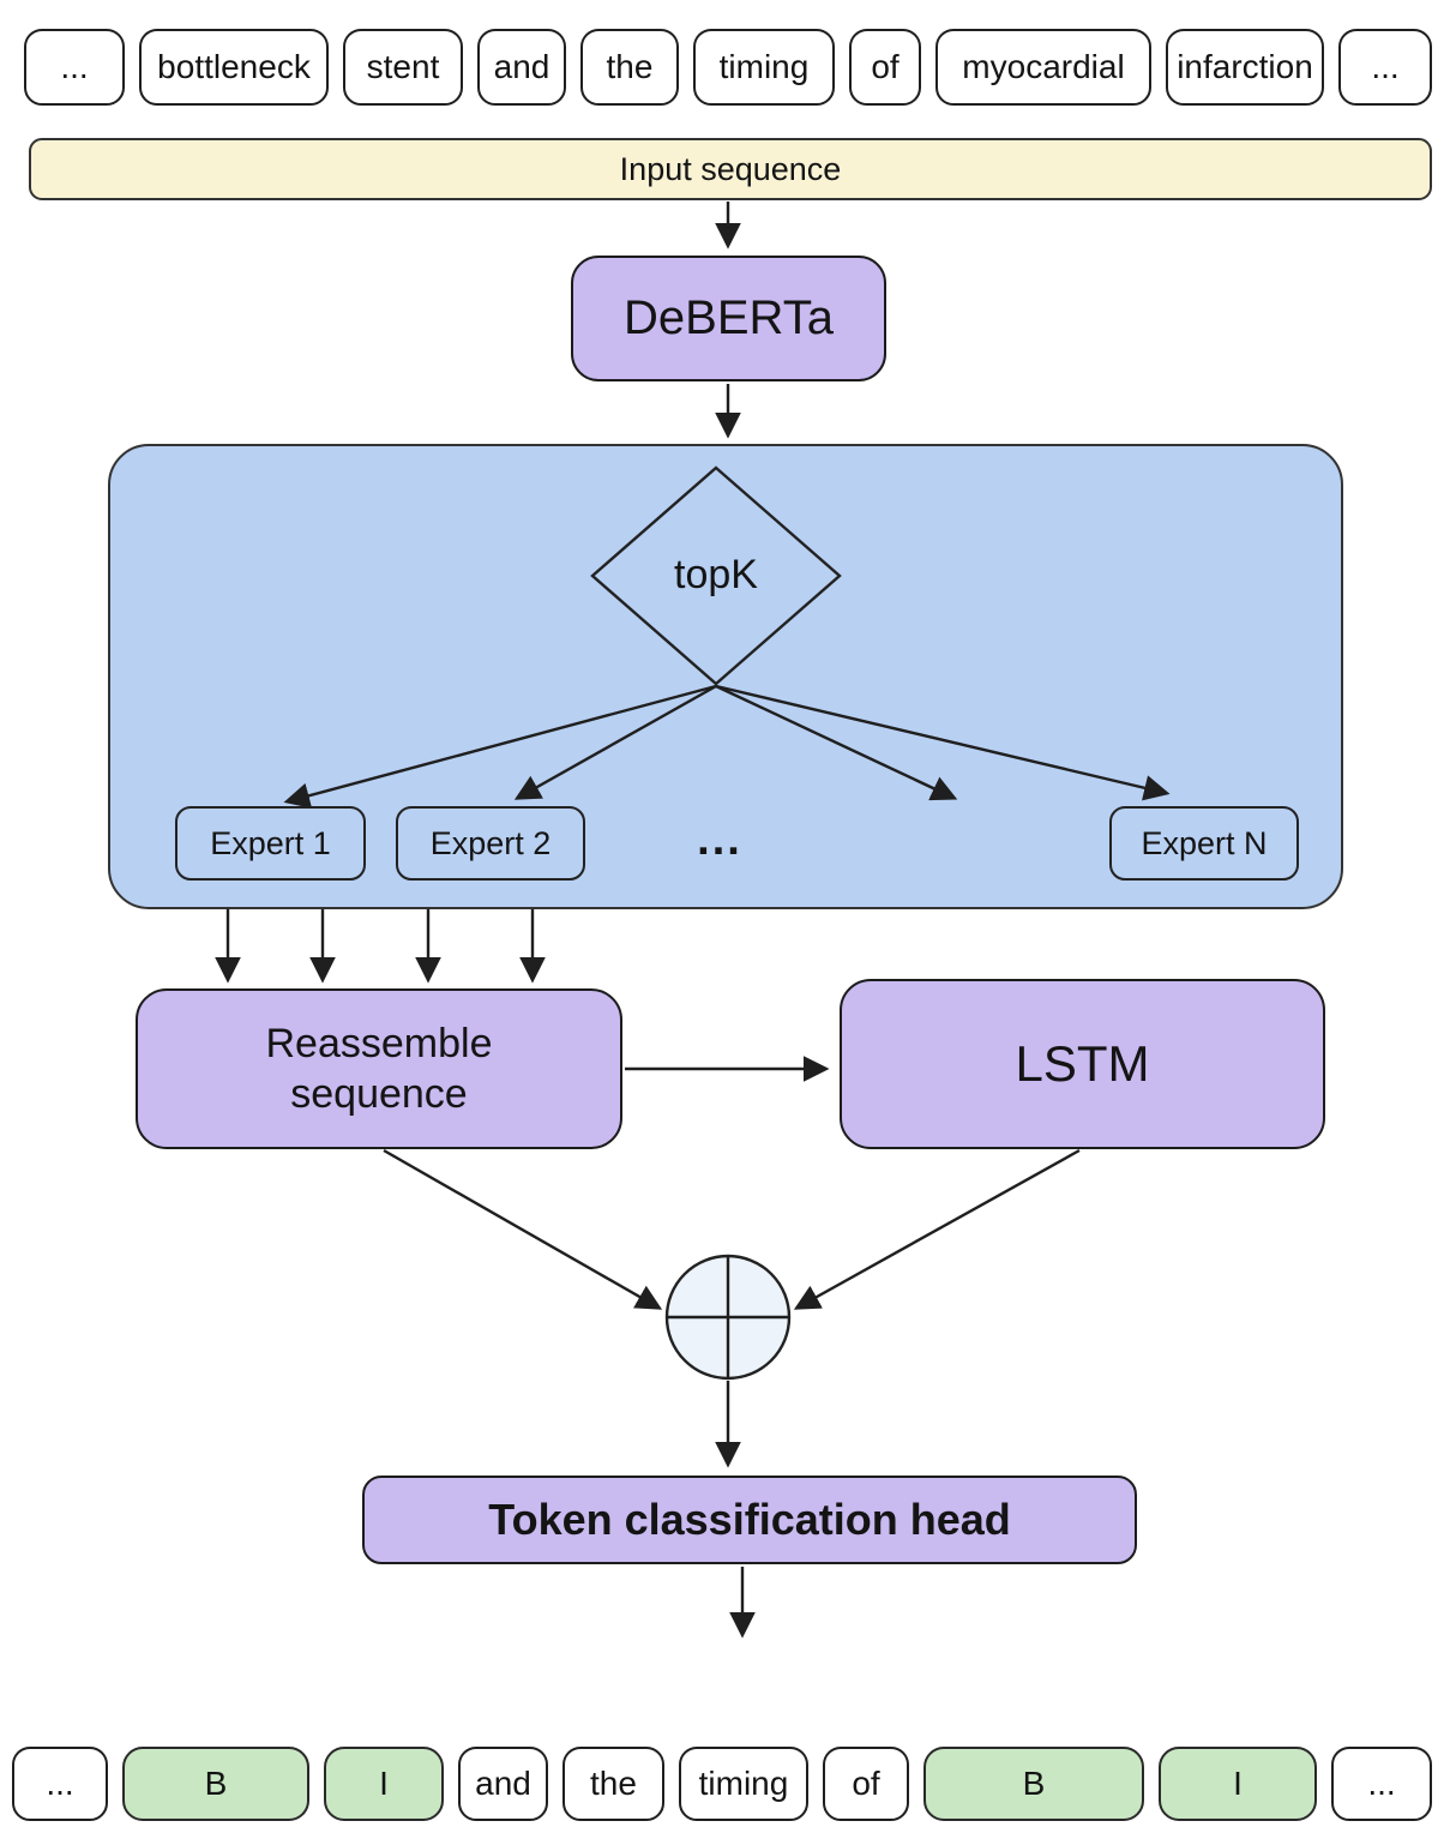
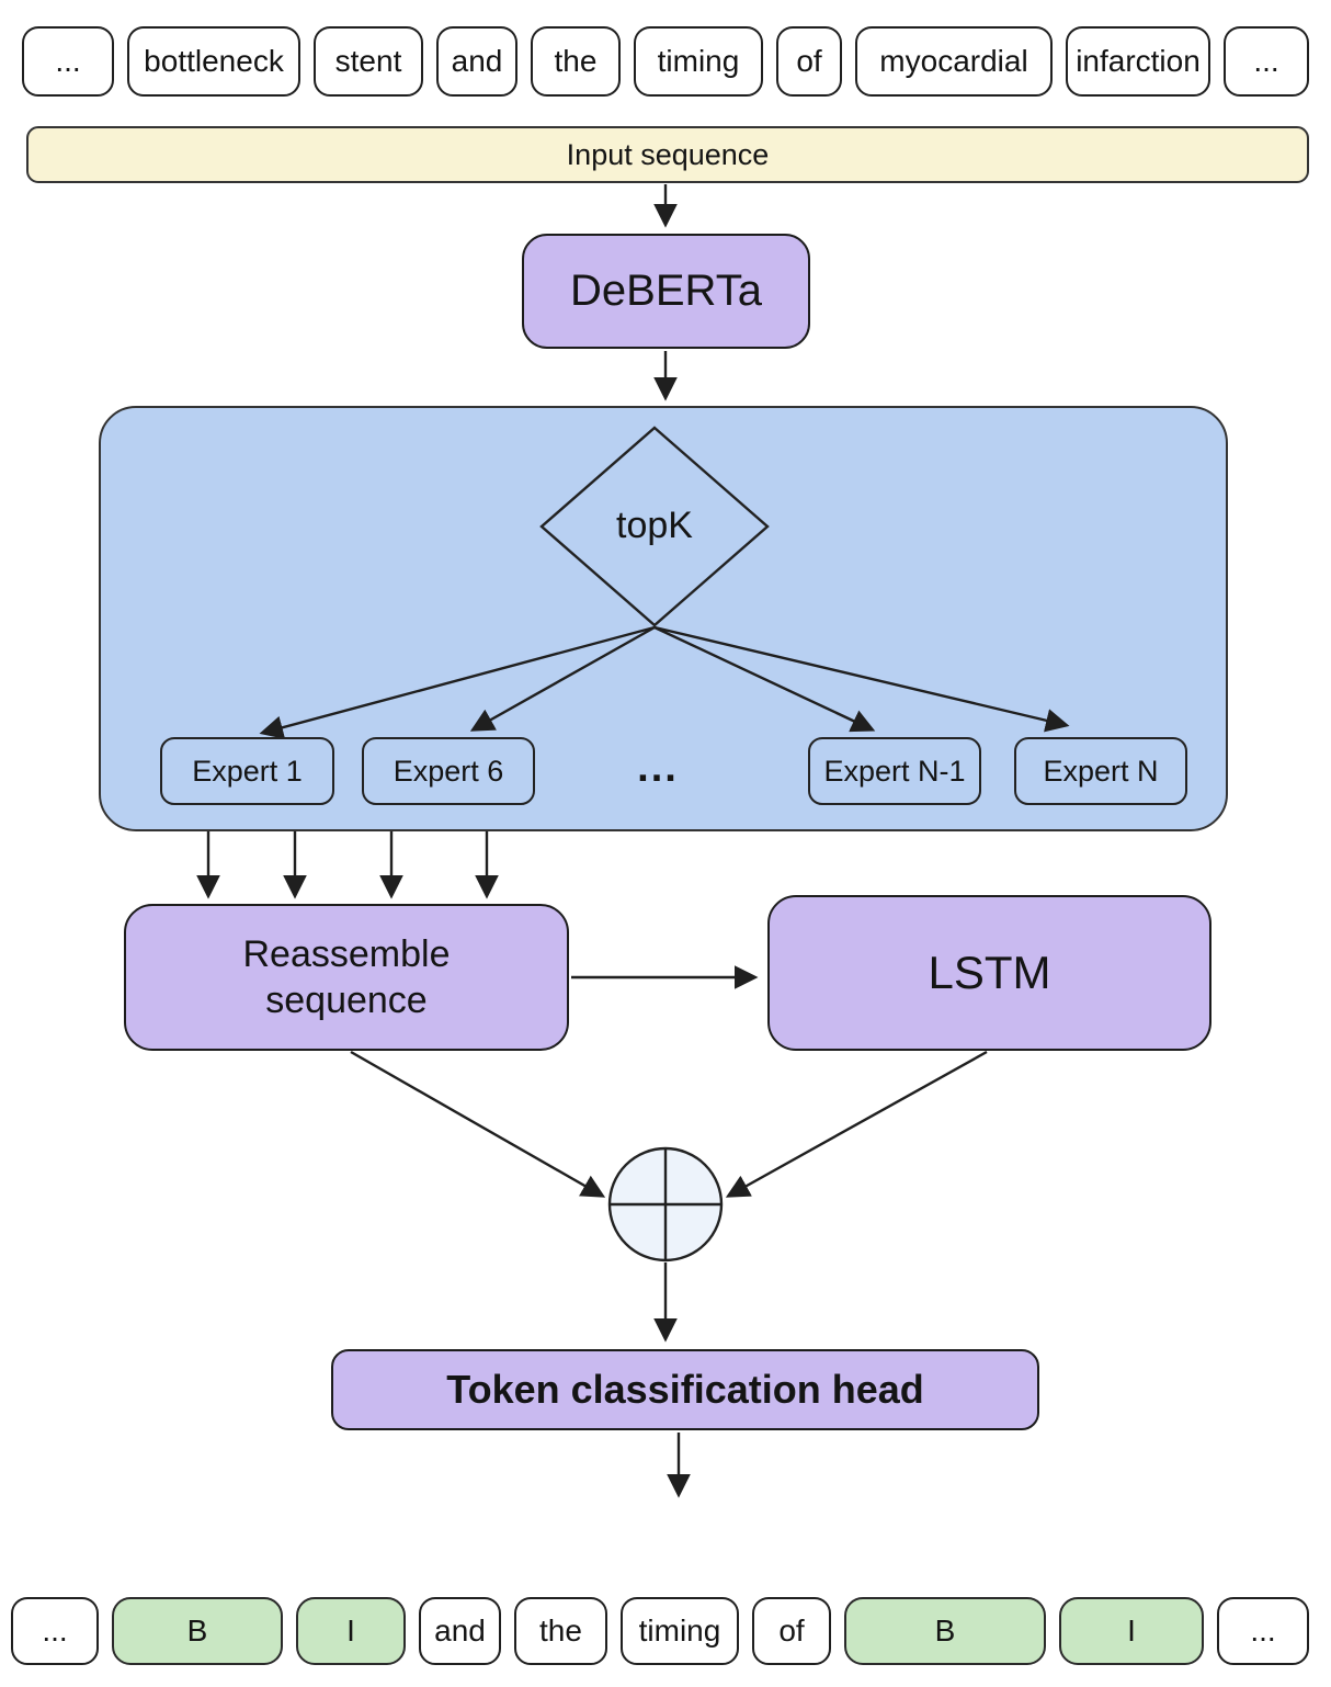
  ...
  bottleneck
  stent
  and
  the
  timing
  of
  myocardial
  infarction
  ...
  Input sequence
  DeBERTa
  topK
  Expert 1
- Expert 2
+ Expert 6
  ...
+ Expert N-1
  Expert N
  Reassemble sequence
  LSTM
  Token classification head
  ...
  B
  I
  and
  the
  timing
  of
  B
  I
  ...
